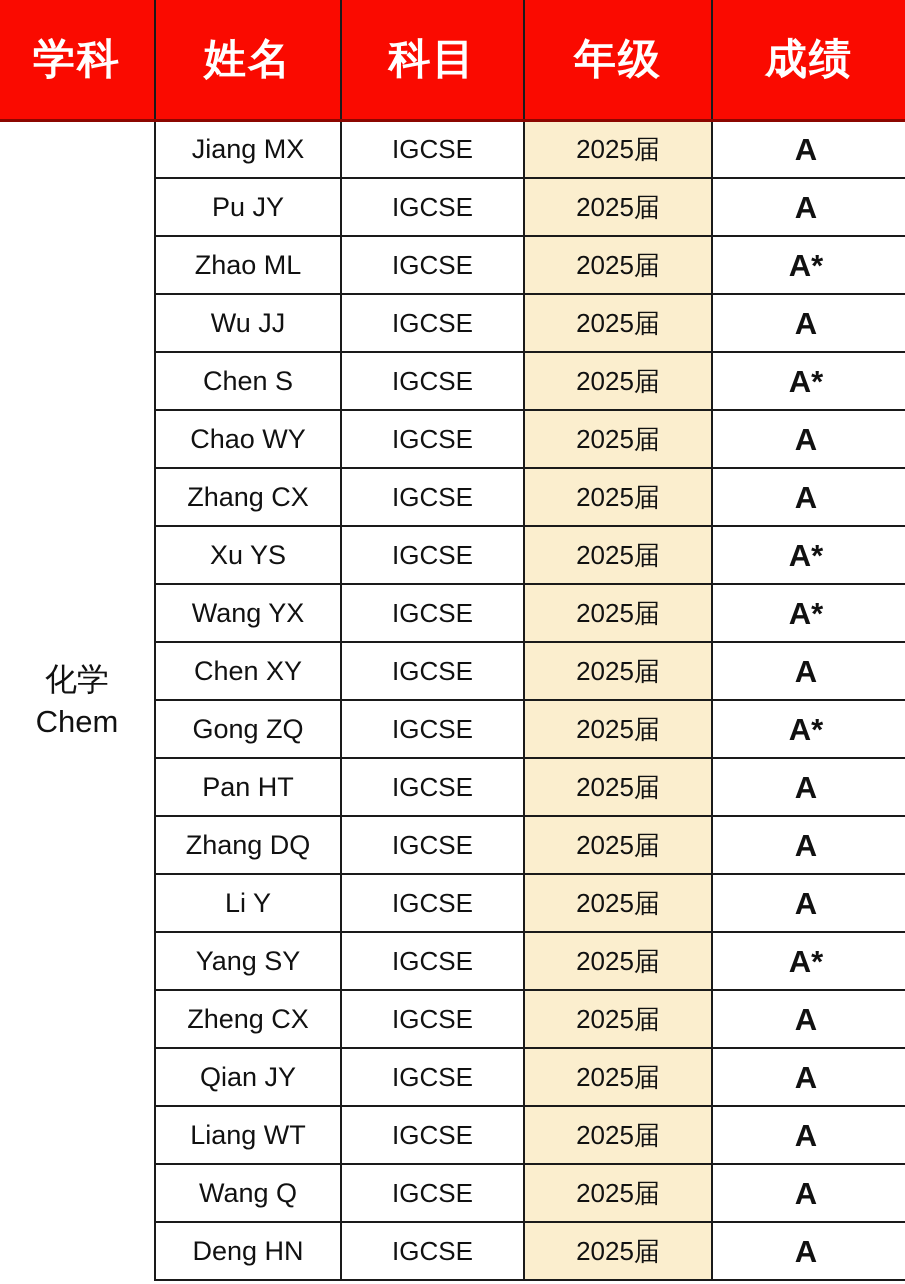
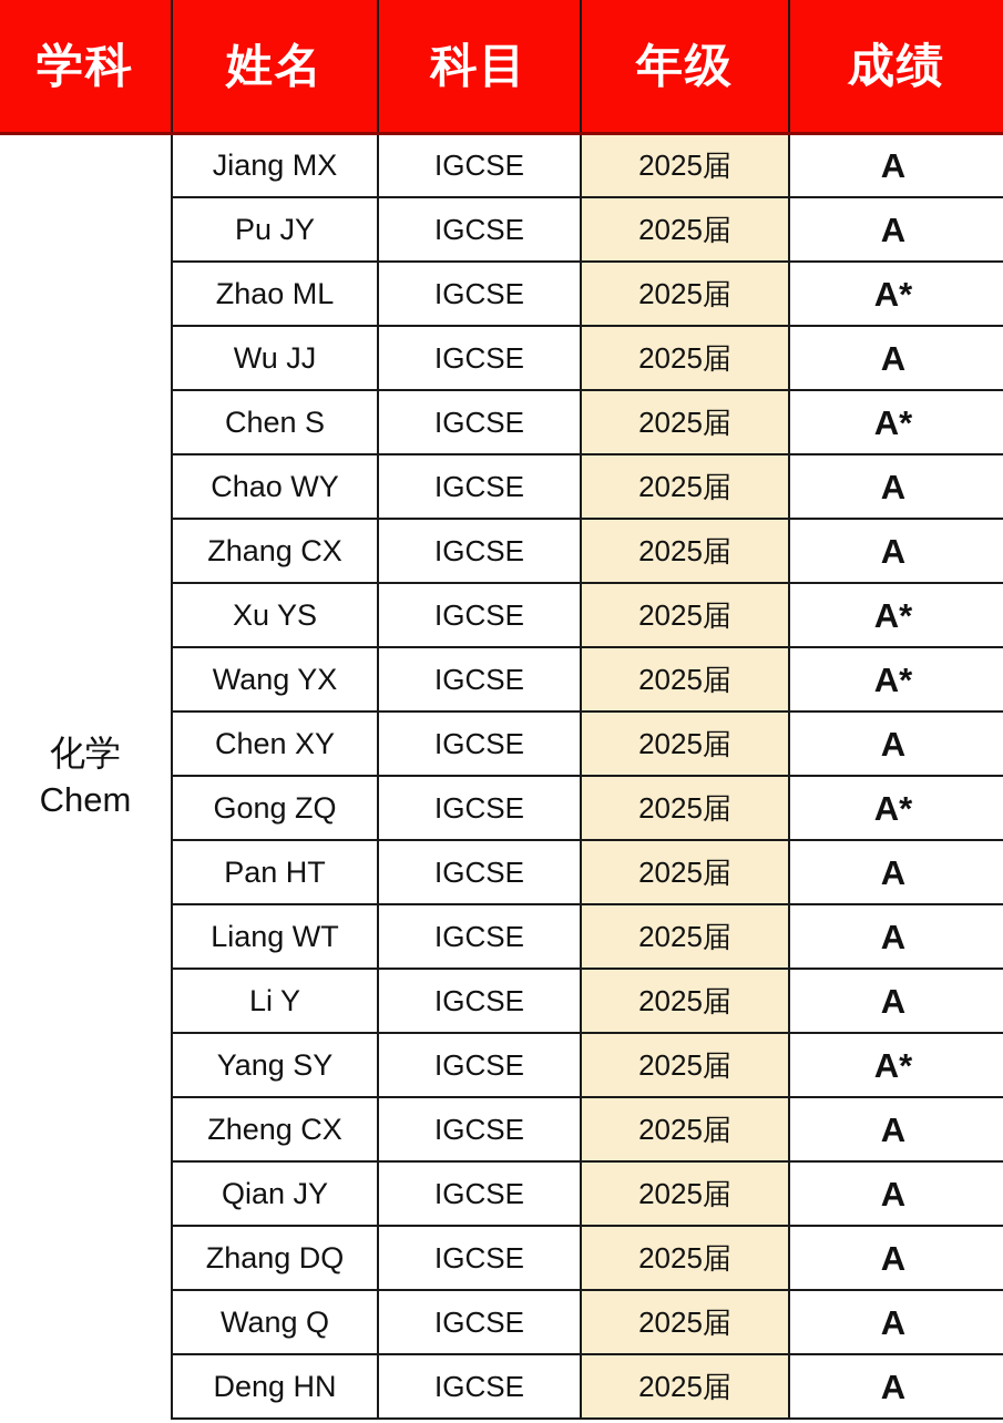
  学科	姓名	科目	年级	成绩
  化学Chem	Jiang MX	IGCSE	2025届	A
  Pu JY	IGCSE	2025届	A
  Zhao ML	IGCSE	2025届	A*
  Wu JJ	IGCSE	2025届	A
  Chen S	IGCSE	2025届	A*
  Chao WY	IGCSE	2025届	A
  Zhang CX	IGCSE	2025届	A
  Xu YS	IGCSE	2025届	A*
  Wang YX	IGCSE	2025届	A*
  Chen XY	IGCSE	2025届	A
  Gong ZQ	IGCSE	2025届	A*
  Pan HT	IGCSE	2025届	A
- Zhang DQ	IGCSE	2025届	A
+ Liang WT	IGCSE	2025届	A
  Li Y	IGCSE	2025届	A
  Yang SY	IGCSE	2025届	A*
  Zheng CX	IGCSE	2025届	A
  Qian JY	IGCSE	2025届	A
- Liang WT	IGCSE	2025届	A
+ Zhang DQ	IGCSE	2025届	A
  Wang Q	IGCSE	2025届	A
  Deng HN	IGCSE	2025届	A
